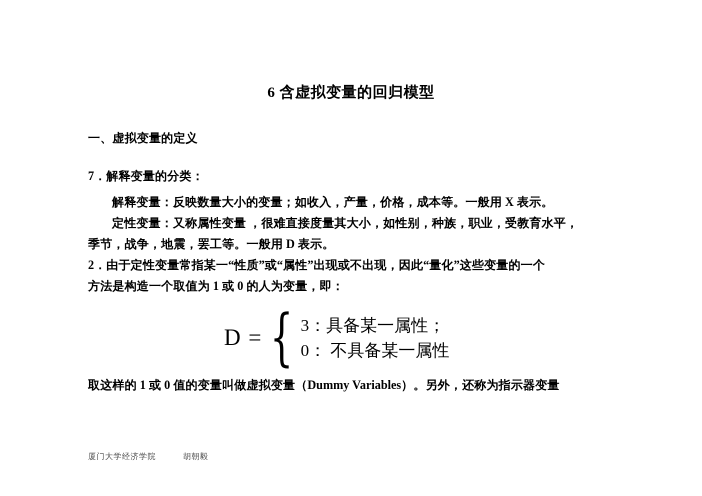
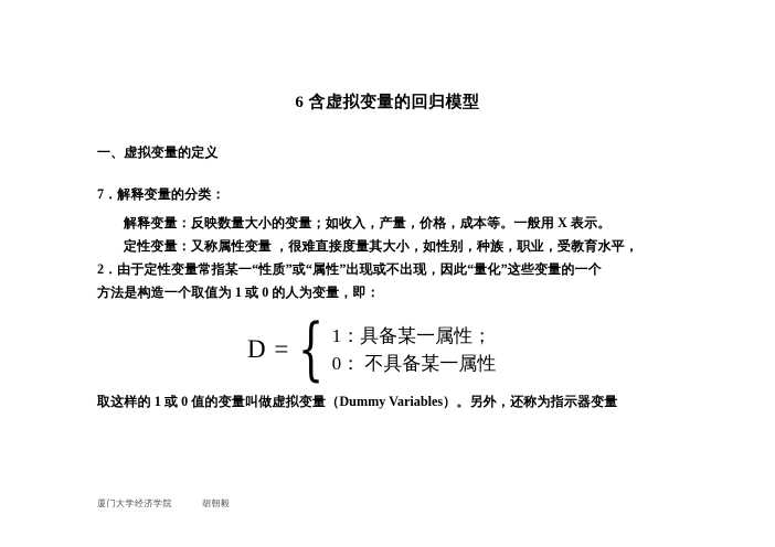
  6 含虚拟变量的回归模型
  一、虚拟变量的定义
  7．解释变量的分类：
  解释变量：反映数量大小的变量；如收入，产量，价格，成本等。一般用 X 表示。
  定性变量：又称属性变量 ，很难直接度量其大小，如性别，种族，职业，受教育水平，
- 季节，战争，地震，罢工等。一般用 D 表示。
  2．由于定性变量常指某一“性质”或“属性”出现或不出现，因此“量化”这些变量的一个
  方法是构造一个取值为 1 或 0 的人为变量，即：
  D =
  {
- 3：具备某一属性；
+ 1：具备某一属性；
  0： 不具备某一属性
  取这样的 1 或 0 值的变量叫做虚拟变量（Dummy Variables）。另外，还称为指示器变量
  厦门大学经济学院 胡朝毅
